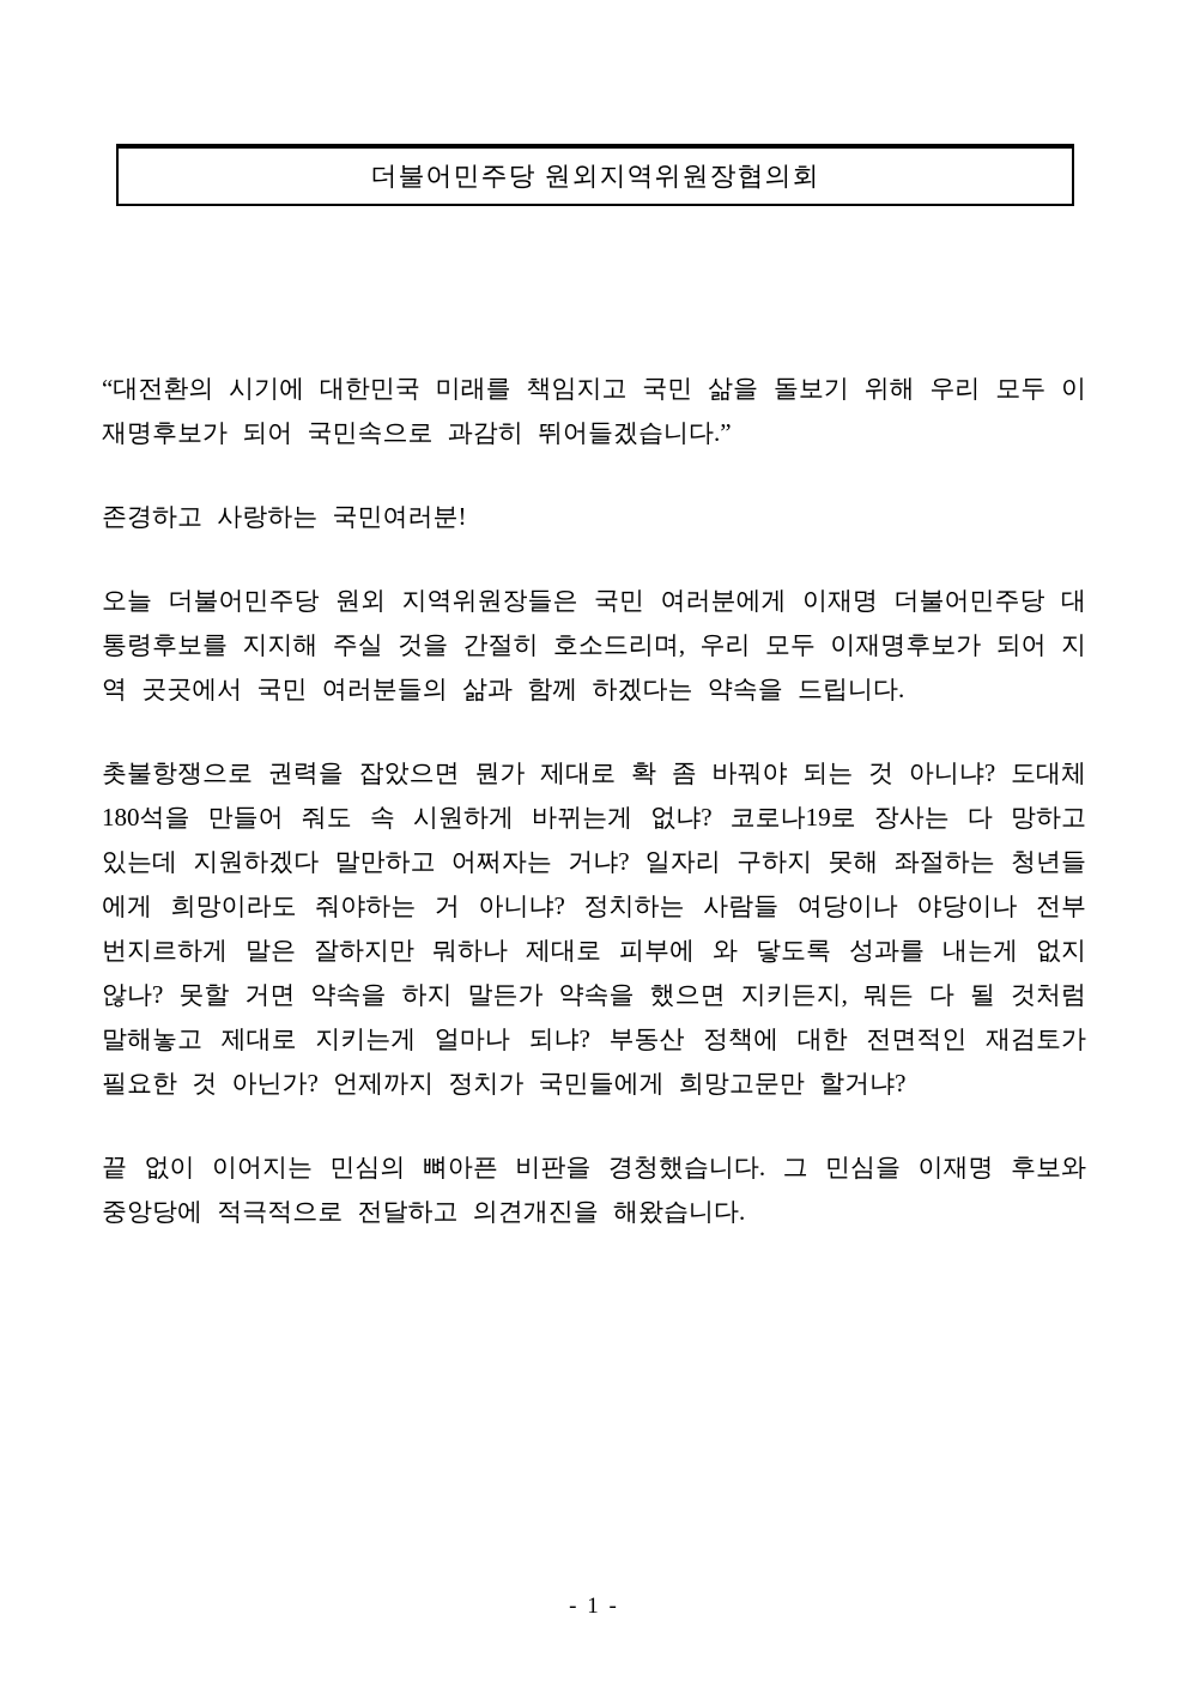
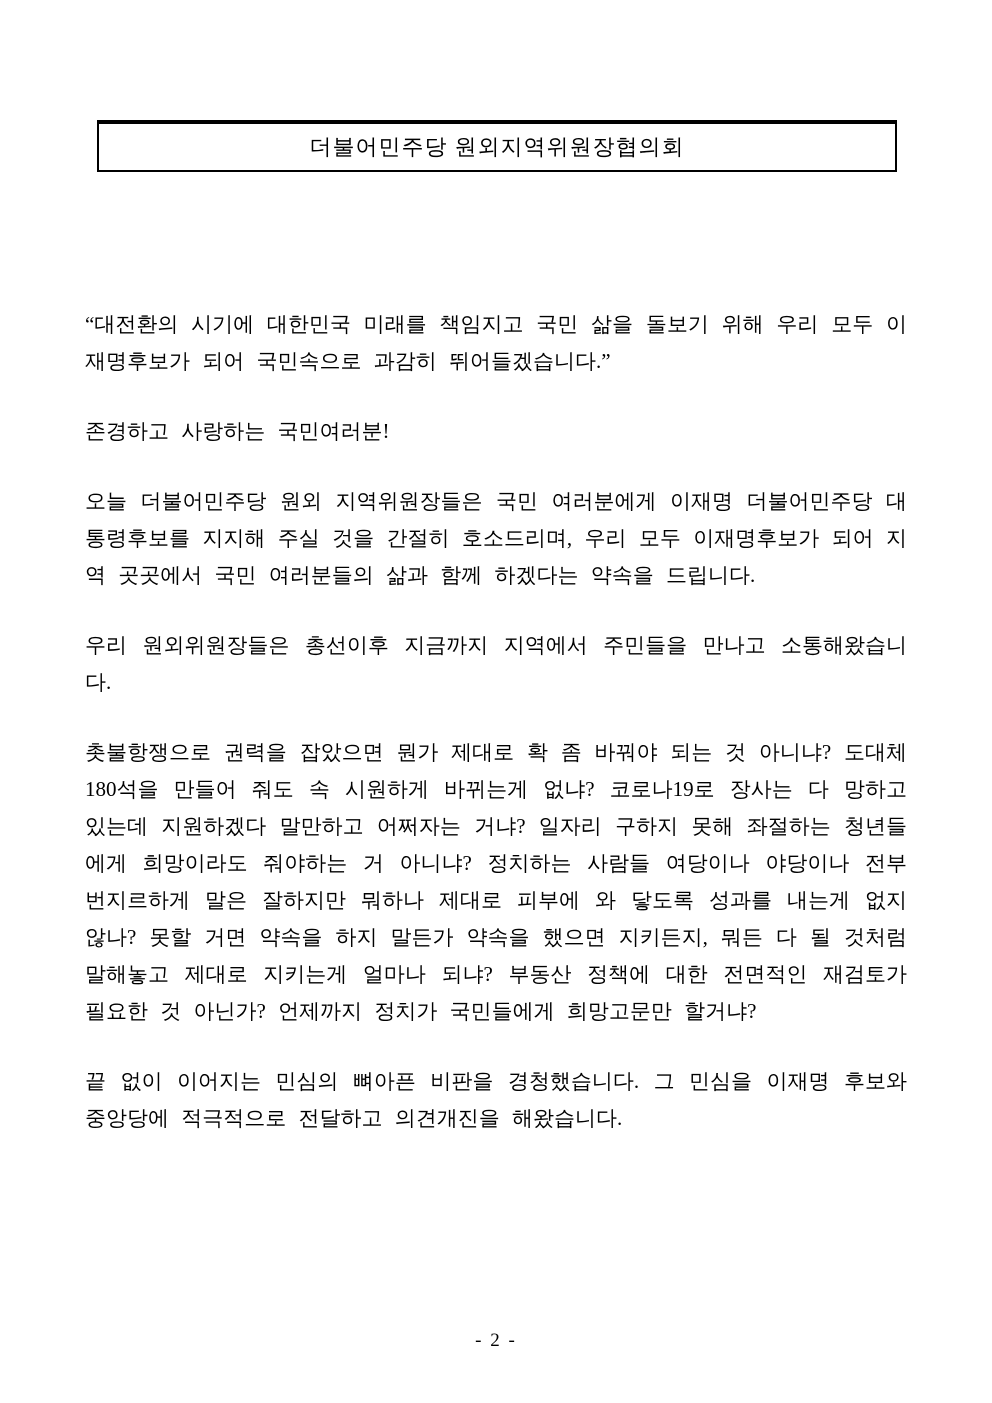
  더불어민주당 원외지역위원장협의회
  “대전환의 시기에 대한민국 미래를 책임지고 국민 삶을 돌보기 위해 우리 모두 이재명후보가 되어 국민속으로 과감히 뛰어들겠습니다.”
  존경하고 사랑하는 국민여러분!
  오늘 더불어민주당 원외 지역위원장들은 국민 여러분에게 이재명 더불어민주당 대통령후보를 지지해 주실 것을 간절히 호소드리며, 우리 모두 이재명후보가 되어 지역 곳곳에서 국민 여러분들의 삶과 함께 하겠다는 약속을 드립니다.
+ 우리 원외위원장들은 총선이후 지금까지 지역에서 주민들을 만나고 소통해왔습니다.
  촛불항쟁으로 권력을 잡았으면 뭔가 제대로 확 좀 바꿔야 되는 것 아니냐? 도대체 180석을 만들어 줘도 속 시원하게 바뀌는게 없냐? 코로나19로 장사는 다 망하고 있는데 지원하겠다 말만하고 어쩌자는 거냐? 일자리 구하지 못해 좌절하는 청년들에게 희망이라도 줘야하는 거 아니냐? 정치하는 사람들 여당이나 야당이나 전부 번지르하게 말은 잘하지만 뭐하나 제대로 피부에 와 닿도록 성과를 내는게 없지 않나? 못할 거면 약속을 하지 말든가 약속을 했으면 지키든지, 뭐든 다 될 것처럼 말해놓고 제대로 지키는게 얼마나 되냐? 부동산 정책에 대한 전면적인 재검토가 필요한 것 아닌가? 언제까지 정치가 국민들에게 희망고문만 할거냐?
  끝 없이 이어지는 민심의 뼈아픈 비판을 경청했습니다. 그 민심을 이재명 후보와 중앙당에 적극적으로 전달하고 의견개진을 해왔습니다.
- - 1 -
+ - 2 -
